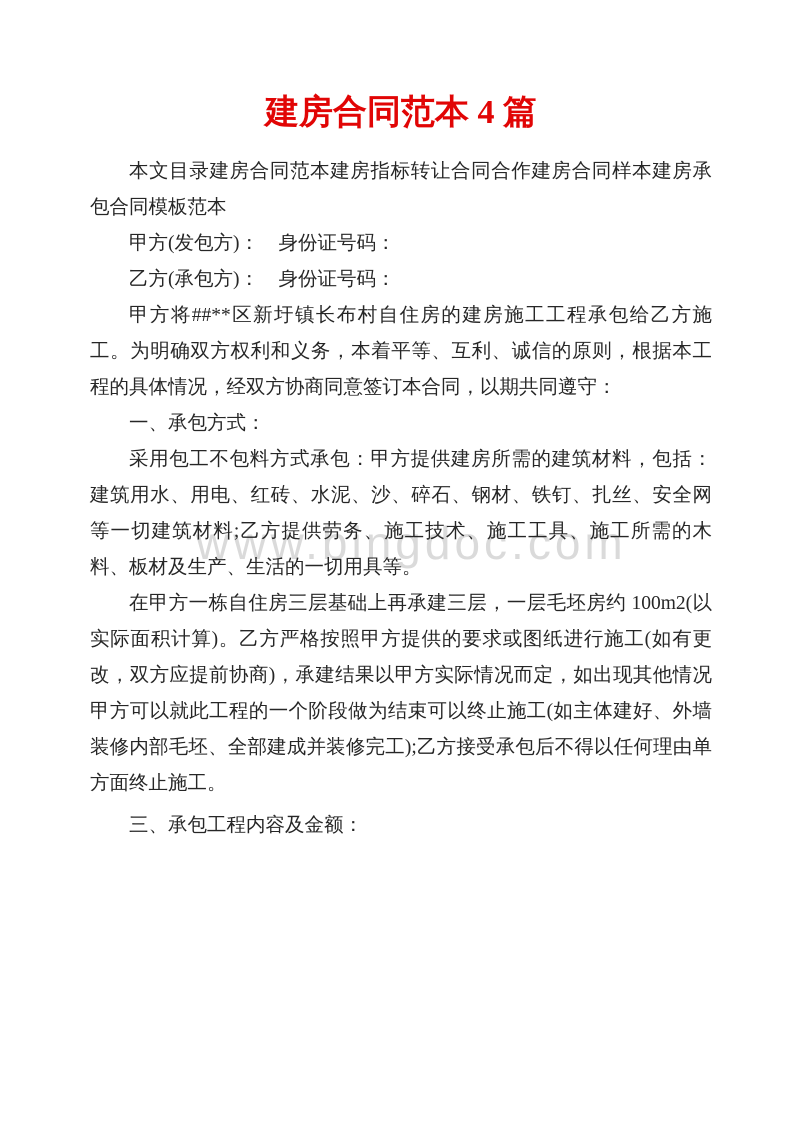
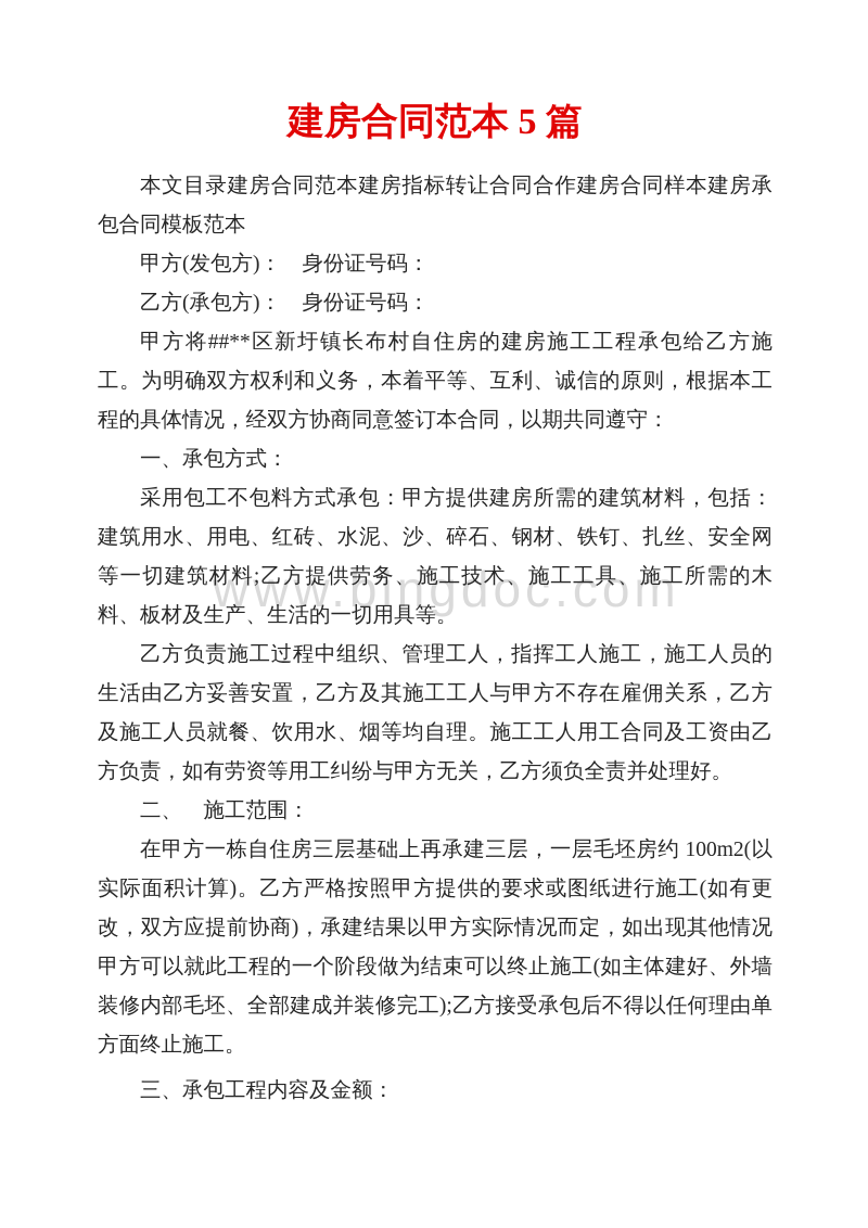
  www.bingdoc.com
- 建房合同范本 4 篇
+ 建房合同范本 5 篇
  本文目录建房合同范本建房指标转让合同合作建房合同样本建房承包合同模板范本
  甲方(发包方)： 身份证号码：
  乙方(承包方)： 身份证号码：
  甲方将##**区新圩镇长布村自住房的建房施工工程承包给乙方施工。为明确双方权利和义务，本着平等、互利、诚信的原则，根据本工程的具体情况，经双方协商同意签订本合同，以期共同遵守：
  一、承包方式：
  采用包工不包料方式承包：甲方提供建房所需的建筑材料，包括：建筑用水、用电、红砖、水泥、沙、碎石、钢材、铁钉、扎丝、安全网等一切建筑材料;乙方提供劳务、施工技术、施工工具、施工所需的木料、板材及生产、生活的一切用具等。
+ 乙方负责施工过程中组织、管理工人，指挥工人施工，施工人员的生活由乙方妥善安置，乙方及其施工工人与甲方不存在雇佣关系，乙方及施工人员就餐、饮用水、烟等均自理。施工工人用工合同及工资由乙方负责，如有劳资等用工纠纷与甲方无关，乙方须负全责并处理好。
+ 二、 施工范围：
  在甲方一栋自住房三层基础上再承建三层，一层毛坯房约 100m2(以实际面积计算)。乙方严格按照甲方提供的要求或图纸进行施工(如有更改，双方应提前协商)，承建结果以甲方实际情况而定，如出现其他情况甲方可以就此工程的一个阶段做为结束可以终止施工(如主体建好、外墙装修内部毛坯、全部建成并装修完工);乙方接受承包后不得以任何理由单方面终止施工。
  三、承包工程内容及金额：
